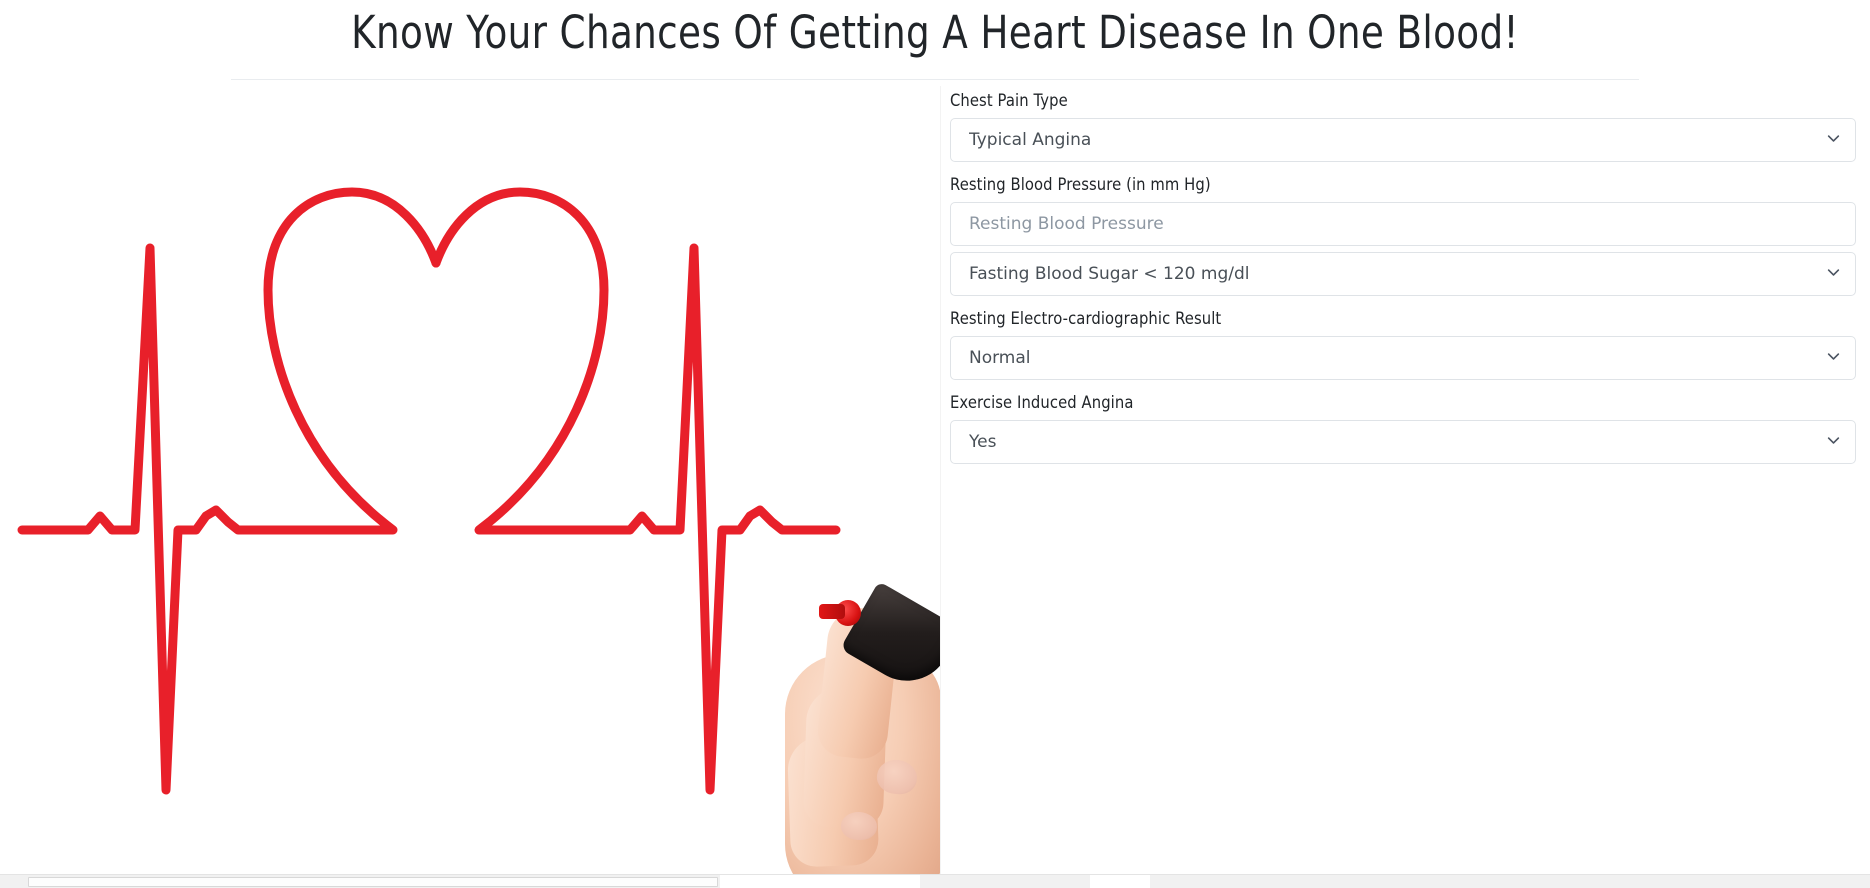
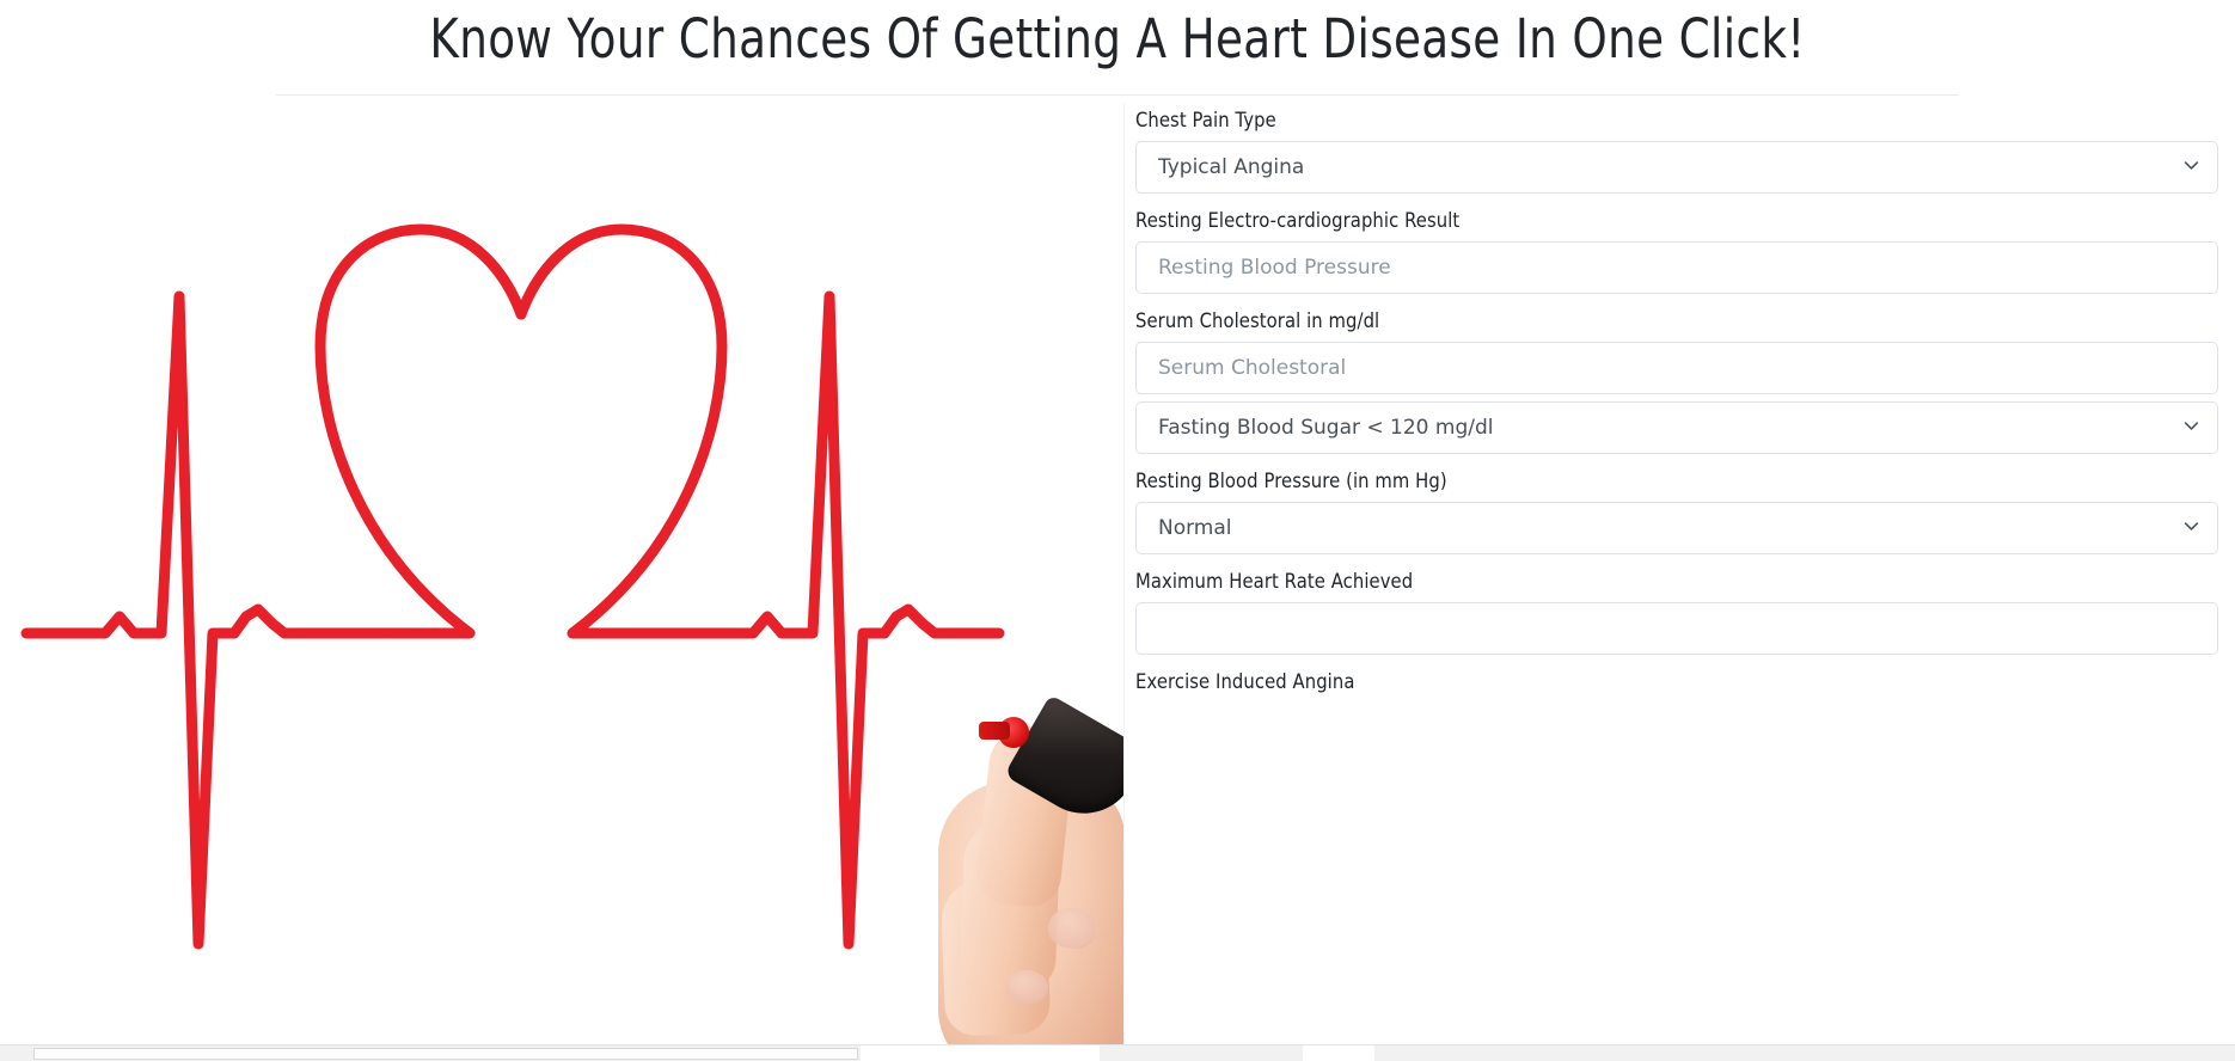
- Know Your Chances Of Getting A Heart Disease In One Blood!
+ Know Your Chances Of Getting A Heart Disease In One Click!
  Chest Pain Type
  Typical Angina
- Resting Blood Pressure (in mm Hg)
+ Resting Electro-cardiographic Result
  Resting Blood Pressure
+ Serum Cholestoral in mg/dl
+ Serum Cholestoral
  Fasting Blood Sugar < 120 mg/dl
- Resting Electro-cardiographic Result
+ Resting Blood Pressure (in mm Hg)
  Normal
+ Maximum Heart Rate Achieved
  Exercise Induced Angina
- Yes
